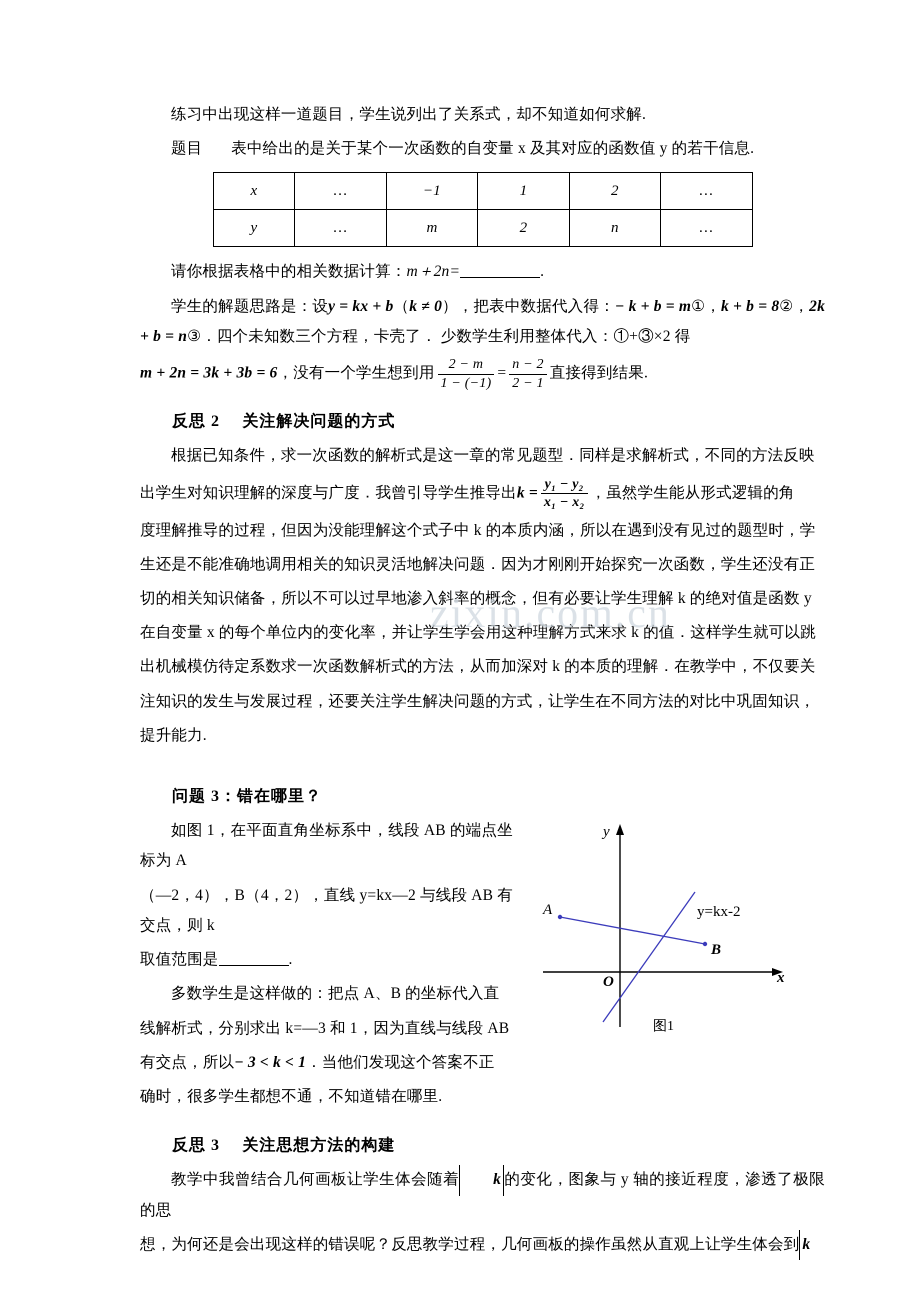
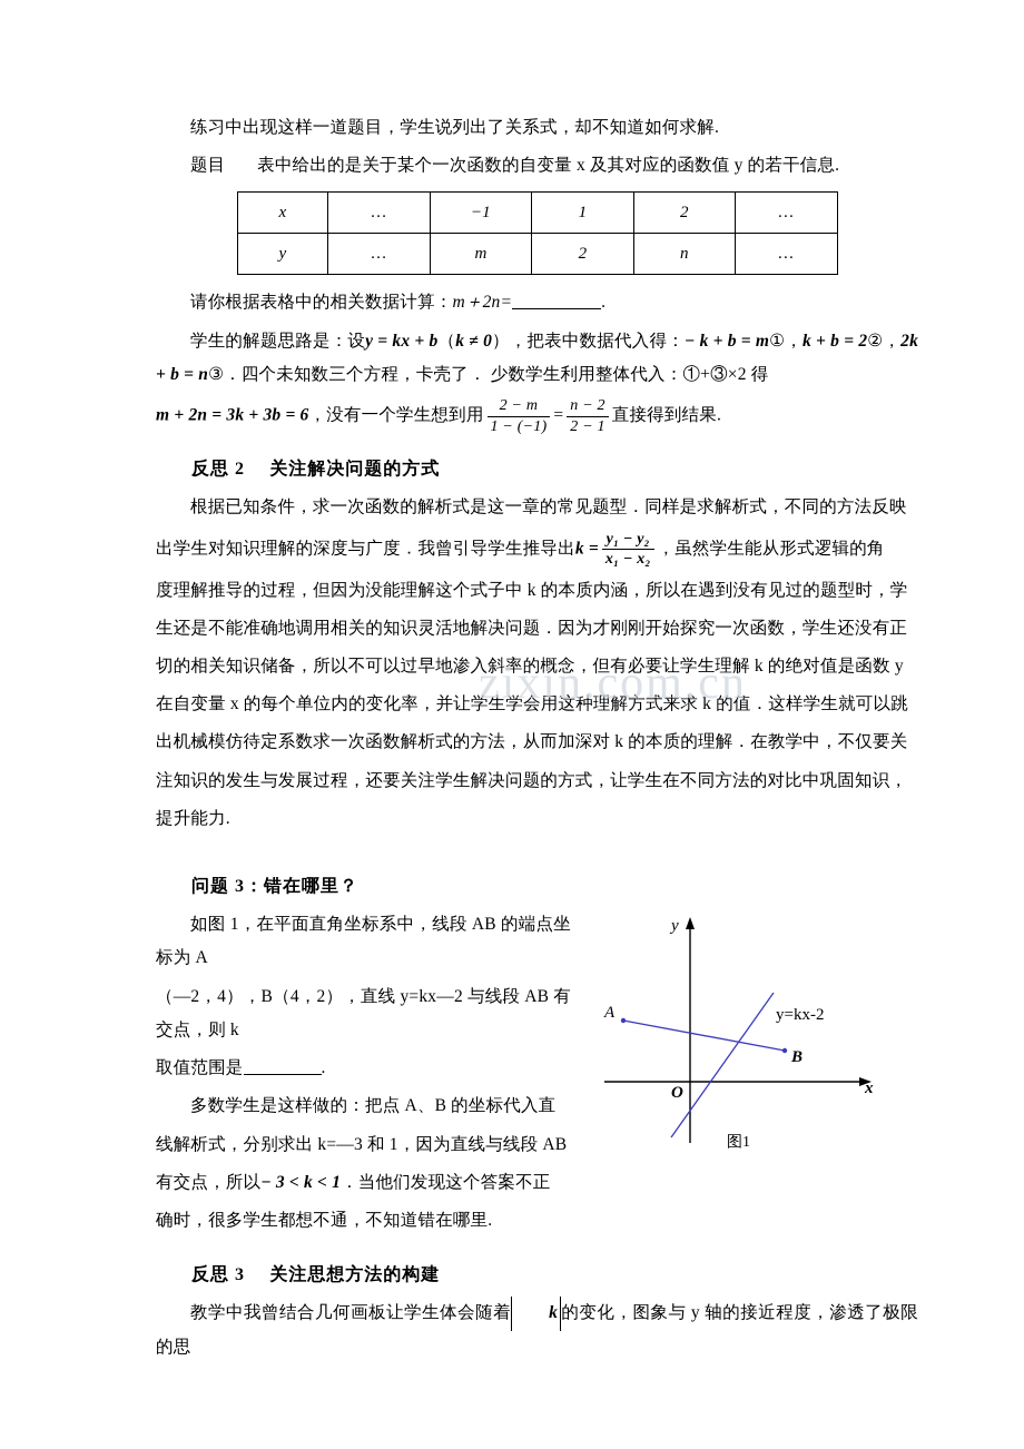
  zixin.com.cn
  练习中出现这样一道题目，学生说列出了关系式，却不知道如何求解.
  题目 表中给出的是关于某个一次函数的自变量 x 及其对应的函数值 y 的若干信息.
  x	…	−1	1	2	…
  y	…	m	2	n	…
  请你根据表格中的相关数据计算：m＋2n= .
- 学生的解题思路是：设y = kx + b（k ≠ 0），把表中数据代入得：− k + b = m①，k + b = 8②，2k + b = n③．四个未知数三个方程，卡壳了． 少数学生利用整体代入：①+③×2 得
+ 学生的解题思路是：设y = kx + b（k ≠ 0），把表中数据代入得：− k + b = m①，k + b = 2②，2k + b = n③．四个未知数三个方程，卡壳了． 少数学生利用整体代入：①+③×2 得
  m + 2n = 3k + 3b = 6，没有一个学生想到用
  2 − m
  1 − (−1)
  =
  n − 2
  2 − 1
  直接得到结果.
  反思 2 关注解决问题的方式
  根据已知条件，求一次函数的解析式是这一章的常见题型．同样是求解析式，不同的方法反映
  出学生对知识理解的深度与广度．我曾引导学生推导出k =
  y₁ − y₂
  x₁ − x₂
  ，虽然学生能从形式逻辑的角
  度理解推导的过程，但因为没能理解这个式子中 k 的本质内涵，所以在遇到没有见过的题型时，学
  生还是不能准确地调用相关的知识灵活地解决问题．因为才刚刚开始探究一次函数，学生还没有正
  切的相关知识储备，所以不可以过早地渗入斜率的概念，但有必要让学生理解 k 的绝对值是函数 y
  在自变量 x 的每个单位内的变化率，并让学生学会用这种理解方式来求 k 的值．这样学生就可以跳
  出机械模仿待定系数求一次函数解析式的方法，从而加深对 k 的本质的理解．在教学中，不仅要关
  注知识的发生与发展过程，还要关注学生解决问题的方式，让学生在不同方法的对比中巩固知识，
  提升能力.
  问题 3：错在哪里？
  y
  x
  O
  A
  B
  y=kx-2
  图1
  如图 1，在平面直角坐标系中，线段 AB 的端点坐标为 A
  （—2，4），B（4，2），直线 y=kx—2 与线段 AB 有交点，则 k
  取值范围是 .
  多数学生是这样做的：把点 A、B 的坐标代入直
  线解析式，分别求出 k=—3 和 1，因为直线与线段 AB
  有交点，所以− 3 < k < 1．当他们发现这个答案不正
  确时，很多学生都想不通，不知道错在哪里.
  反思 3 关注思想方法的构建
  教学中我曾结合几何画板让学生体会随着 k 的变化，图象与 y 轴的接近程度，渗透了极限的思
- 想，为何还是会出现这样的错误呢？反思教学过程，几何画板的操作虽然从直观上让学生体会到 k
